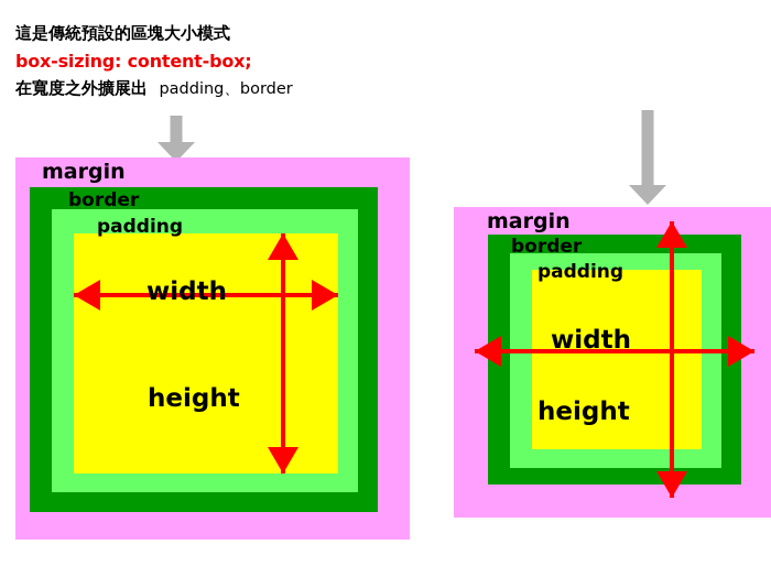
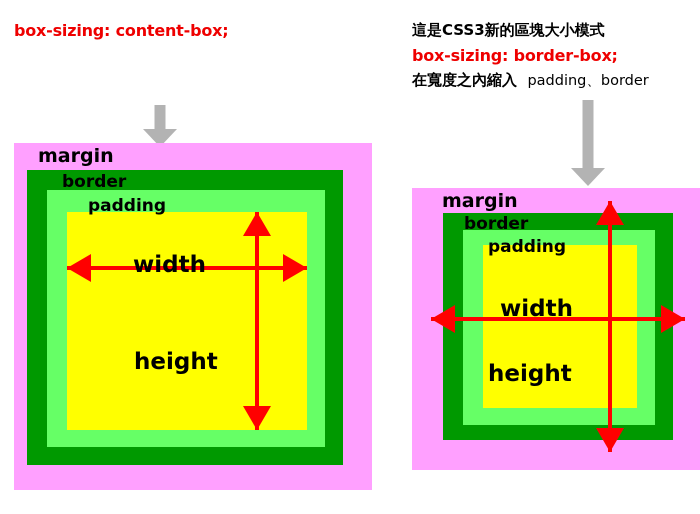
- 這是傳統預設的區塊大小模式
  box-sizing: content-box;
- 在寬度之外擴展出 padding、border
  margin
  border
  padding
  width
  height
+ 這是CSS3新的區塊大小模式
+ box-sizing: border-box;
+ 在寬度之內縮入 padding、border
  margin
  border
  padding
  width
  height
